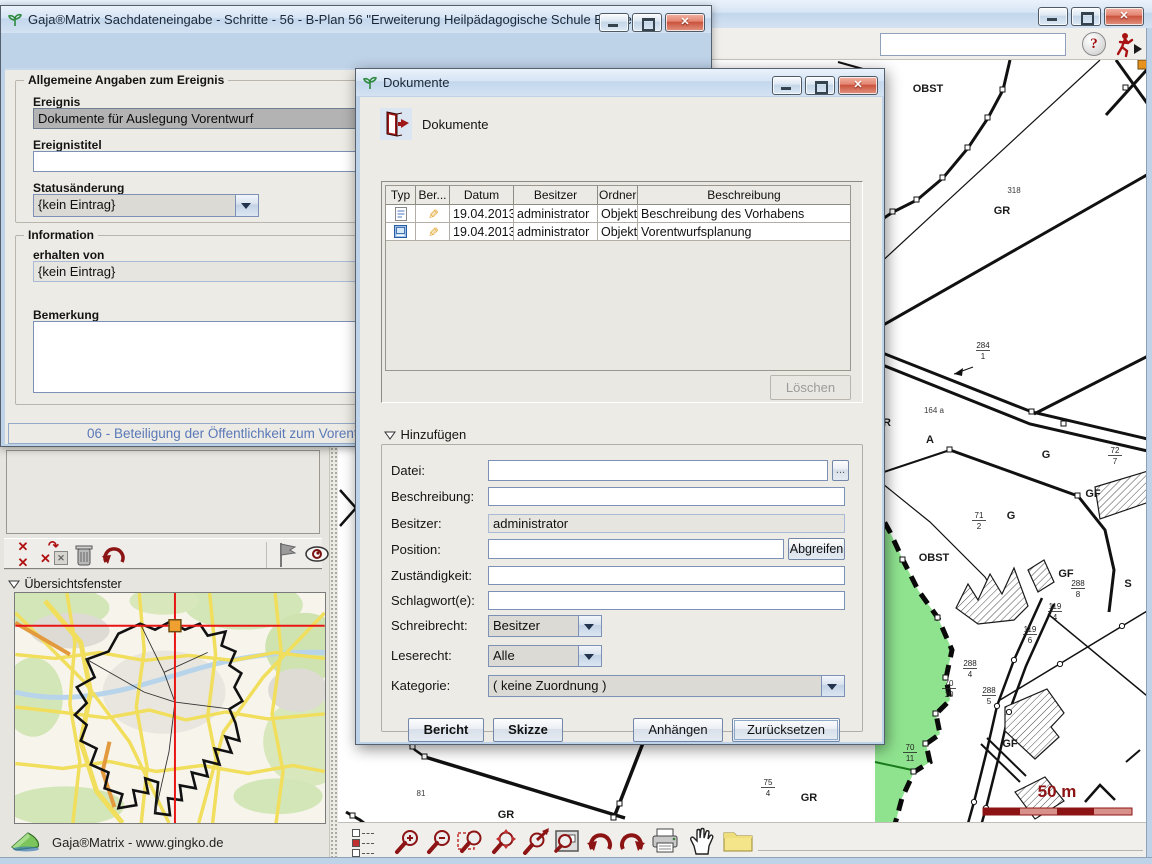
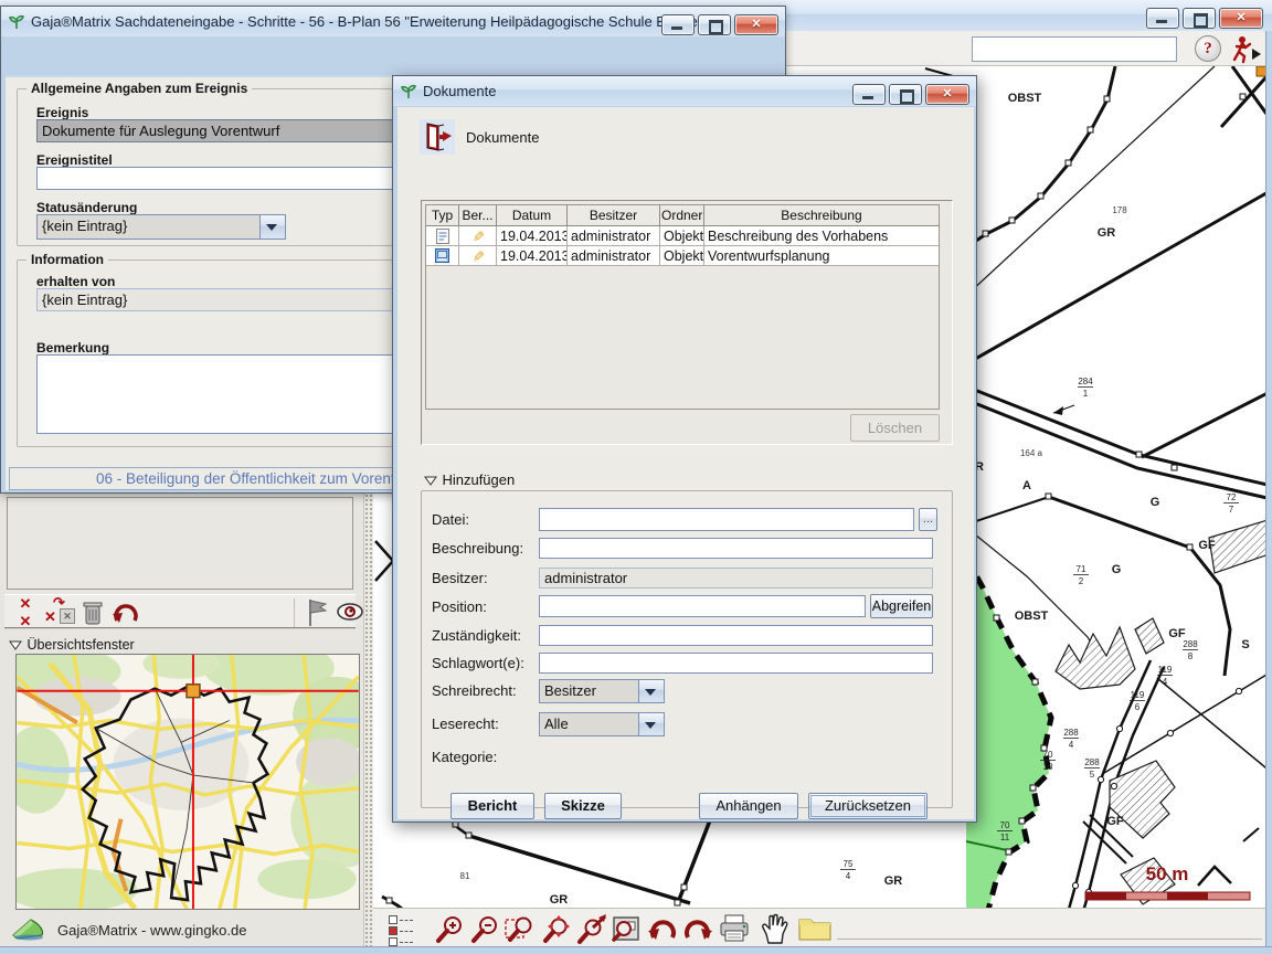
  ✕
  ?
  ✕
  ✕
  ✕
  ↷
  ✕
  Übersichtsfenster
  Gaja®Matrix - www.gingko.de
  OBST
- 318
+ 178
  GR
  284
  1
  164 a
  R
  A
  G
  72
  7
  GF
  G
  71
  2
  OBST
  GF
  288
  8
  S
  119
  4
  119
  6
  288
  4
  70
  10
  288
  5
  GF
  70
  11
  81
  GR
  75
  4
  GR
  50 m
  Gaja®Matrix Sachdateneingabe - Schritte - 56 - B-Plan 56 "Erweiterung Heilpädagogische Schule
  ✕
  Allgemeine Angaben zum Ereignis
  Ereignis
  Dokumente für Auslegung Vorentwurf
  Ereignistitel
  Statusänderung
  {kein Eintrag}
  Information
  erhalten von
  {kein Eintrag}
  Bemerkung
  06 - Beteiligung der Öffentlichkeit zum Voren
  Dokumente
  ✕
  Dokumente
  Typ
  Ber...
  Datum
  Besitzer
  Ordner
  Beschreibung
  19.04.2013
  administrator
  Objekt
  Beschreibung des Vorhabens
  19.04.2013
  administrator
  Objekt
  Vorentwurfsplanung
  Löschen
  Hinzufügen
  Datei:
  ...
  Beschreibung:
  Besitzer:
  administrator
  Position:
  Abgreifen
  Zuständigkeit:
  Schlagwort(e):
  Schreibrecht:
  Besitzer
  Leserecht:
  Alle
  Kategorie:
- ( keine Zuordnung )
  Bericht
  Skizze
  Anhängen
  Zurücksetzen
